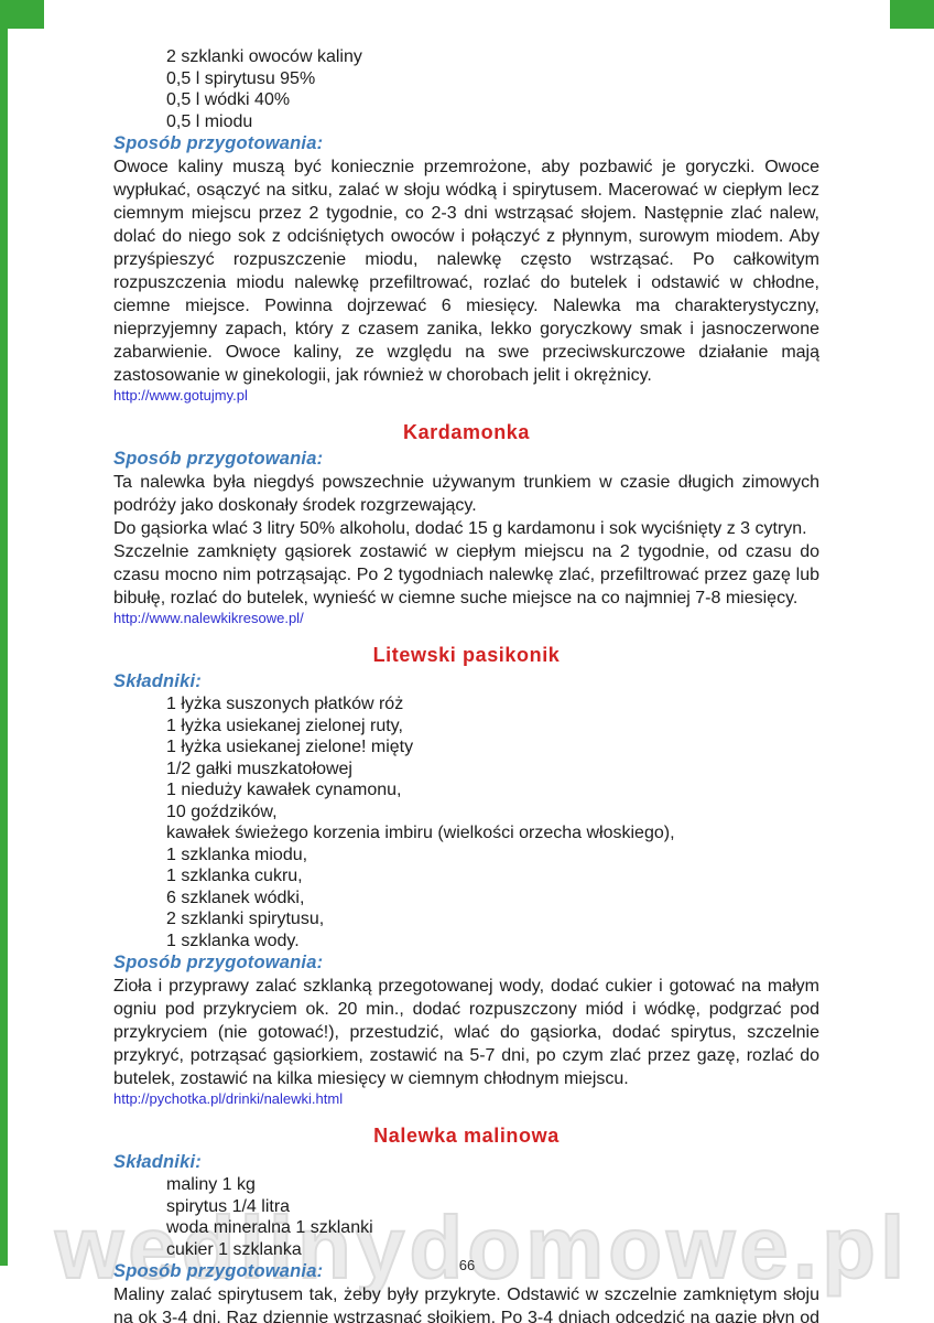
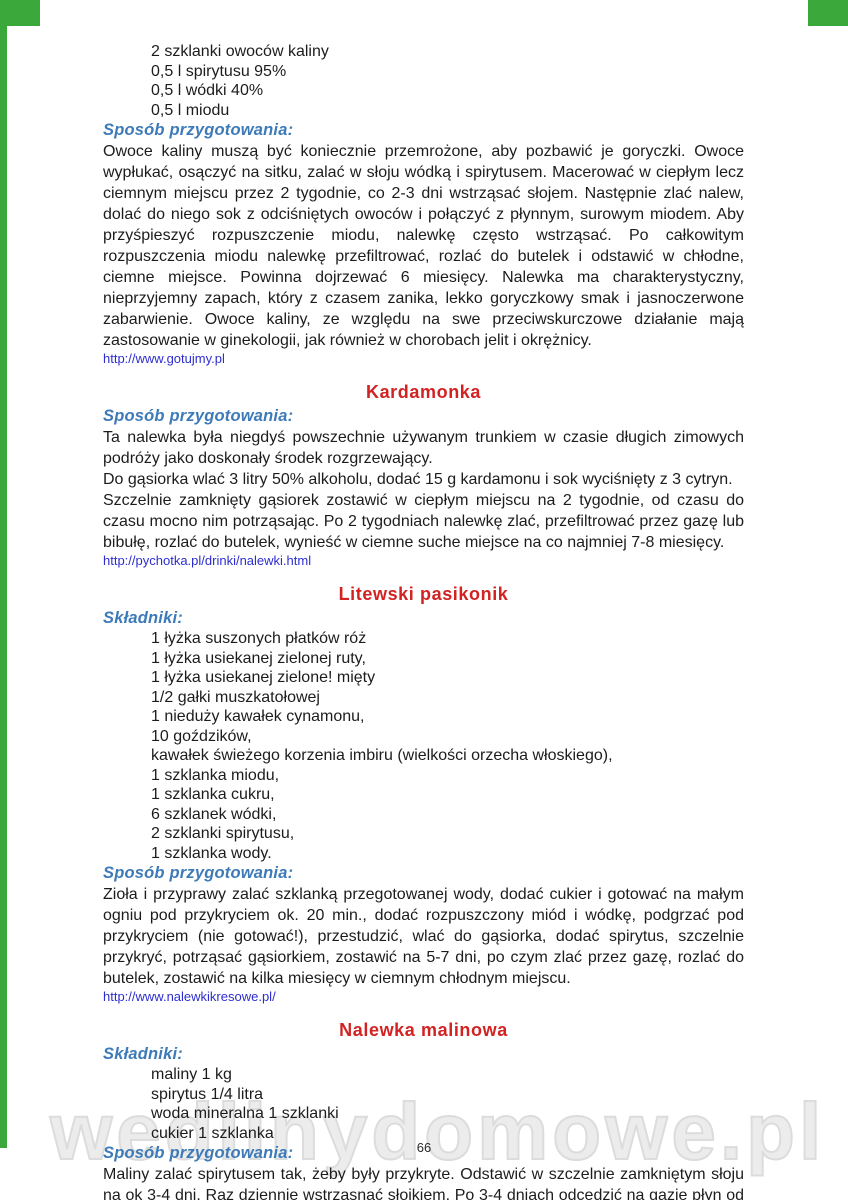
  wedlinydomowe.pl
  2 szklanki owoców kaliny
  0,5 l spirytusu 95%
  0,5 l wódki 40%
  0,5 l miodu
  Sposób przygotowania:
  Owoce kaliny muszą być koniecznie przemrożone, aby pozbawić je goryczki. Owoce wypłukać, osączyć na sitku, zalać w słoju wódką i spirytusem. Macerować w ciepłym lecz ciemnym miejscu przez 2 tygodnie, co 2-3 dni wstrząsać słojem. Następnie zlać nalew, dolać do niego sok z odciśniętych owoców i połączyć z płynnym, surowym miodem. Aby przyśpieszyć rozpuszczenie miodu, nalewkę często wstrząsać. Po całkowitym rozpuszczenia miodu nalewkę przefiltrować, rozlać do butelek i odstawić w chłodne, ciemne miejsce. Powinna dojrzewać 6 miesięcy. Nalewka ma charakterystyczny, nieprzyjemny zapach, który z czasem zanika, lekko goryczkowy smak i jasnoczerwone zabarwienie. Owoce kaliny, ze względu na swe przeciwskurczowe działanie mają zastosowanie w ginekologii, jak również w chorobach jelit i okrężnicy.
  http://www.gotujmy.pl
  Kardamonka
  Sposób przygotowania:
  Ta nalewka była niegdyś powszechnie używanym trunkiem w czasie długich zimowych podróży jako doskonały środek rozgrzewający.
  Do gąsiorka wlać 3 litry 50% alkoholu, dodać 15 g kardamonu i sok wyciśnięty z 3 cytryn.
  Szczelnie zamknięty gąsiorek zostawić w ciepłym miejscu na 2 tygodnie, od czasu do czasu mocno nim potrząsając. Po 2 tygodniach nalewkę zlać, przefiltrować przez gazę lub bibułę, rozlać do butelek, wynieść w ciemne suche miejsce na co najmniej 7-8 miesięcy.
- http://www.nalewkikresowe.pl/
+ http://pychotka.pl/drinki/nalewki.html
  Litewski pasikonik
  Składniki:
  1 łyżka suszonych płatków róż
  1 łyżka usiekanej zielonej ruty,
  1 łyżka usiekanej zielone! mięty
  1/2 gałki muszkatołowej
  1 nieduży kawałek cynamonu,
  10 goździków,
  kawałek świeżego korzenia imbiru (wielkości orzecha włoskiego),
  1 szklanka miodu,
  1 szklanka cukru,
  6 szklanek wódki,
  2 szklanki spirytusu,
  1 szklanka wody.
  Sposób przygotowania:
  Zioła i przyprawy zalać szklanką przegotowanej wody, dodać cukier i gotować na małym ogniu pod przykryciem ok. 20 min., dodać rozpuszczony miód i wódkę, podgrzać pod przykryciem (nie gotować!), przestudzić, wlać do gąsiorka, dodać spirytus, szczelnie przykryć, potrząsać gąsiorkiem, zostawić na 5-7 dni, po czym zlać przez gazę, rozlać do butelek, zostawić na kilka miesięcy w ciemnym chłodnym miejscu.
- http://pychotka.pl/drinki/nalewki.html
+ http://www.nalewkikresowe.pl/
  Nalewka malinowa
  Składniki:
  maliny 1 kg
  spirytus 1/4 litra
  woda mineralna 1 szklanki
  cukier 1 szklanka
  Sposób przygotowania:
  Maliny zalać spirytusem tak, żeby były przykryte. Odstawić w szczelnie zamkniętym słoju na ok 3-4 dni. Raz dziennie wstrząsnąć słoikiem. Po 3-4 dniach odcedzić na gazie płyn od
  66
